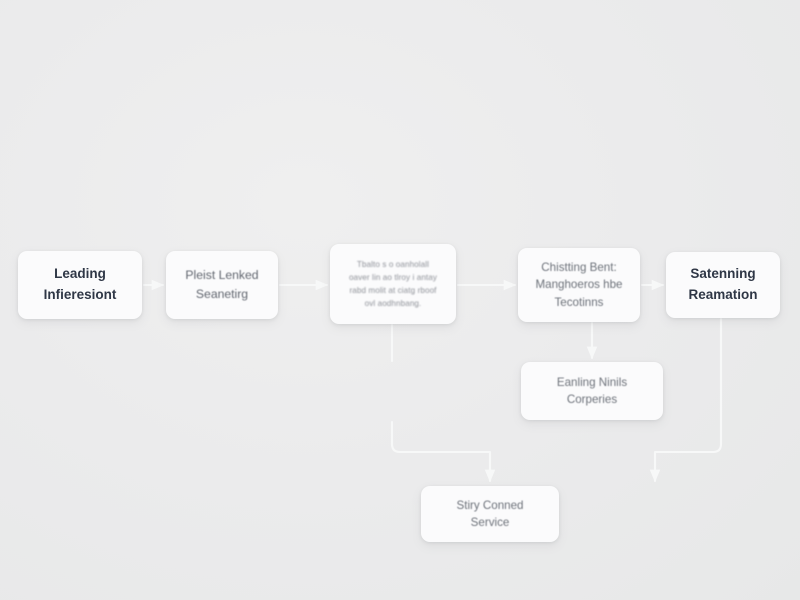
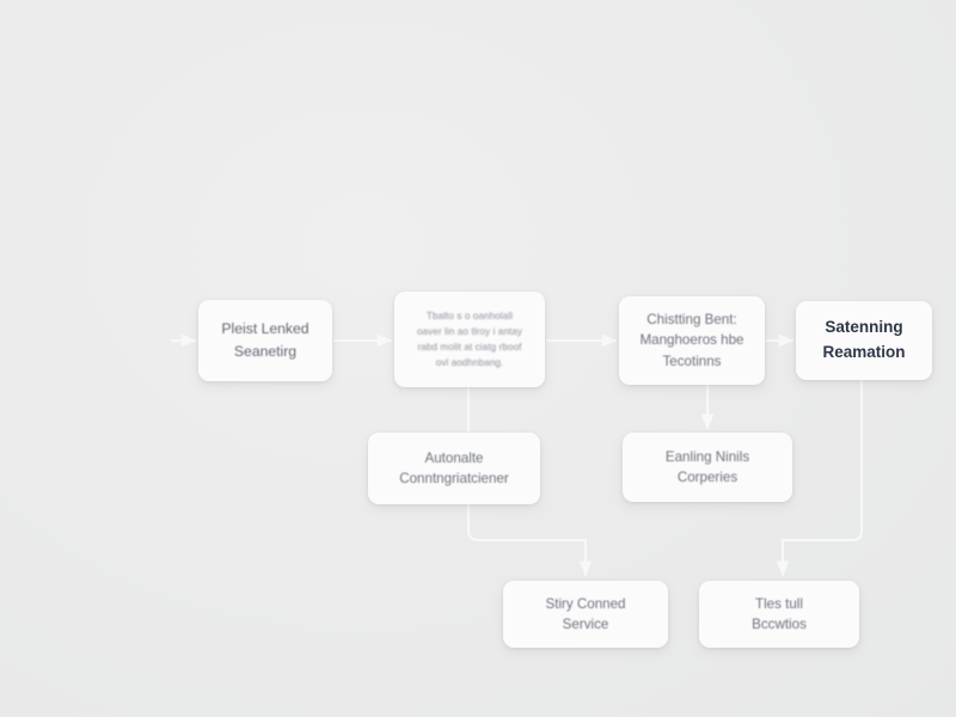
- Leading
- Infieresiont
  Pleist Lenked
  Seanetirg
  Tbalto s o oanholall
  oaver lin ao tlroy i antay
  rabd molit at ciatg rboof
  ovl aodhnbang.
  Chistting Bent:
  Manghoeros hbe
  Tecotinns
  Satenning
  Reamation
+ Autonalte
+ Conntngriatciener
  Eanling Ninils
  Corperies
  Stiry Conned
  Service
+ Tles tull
+ Bccwtios
